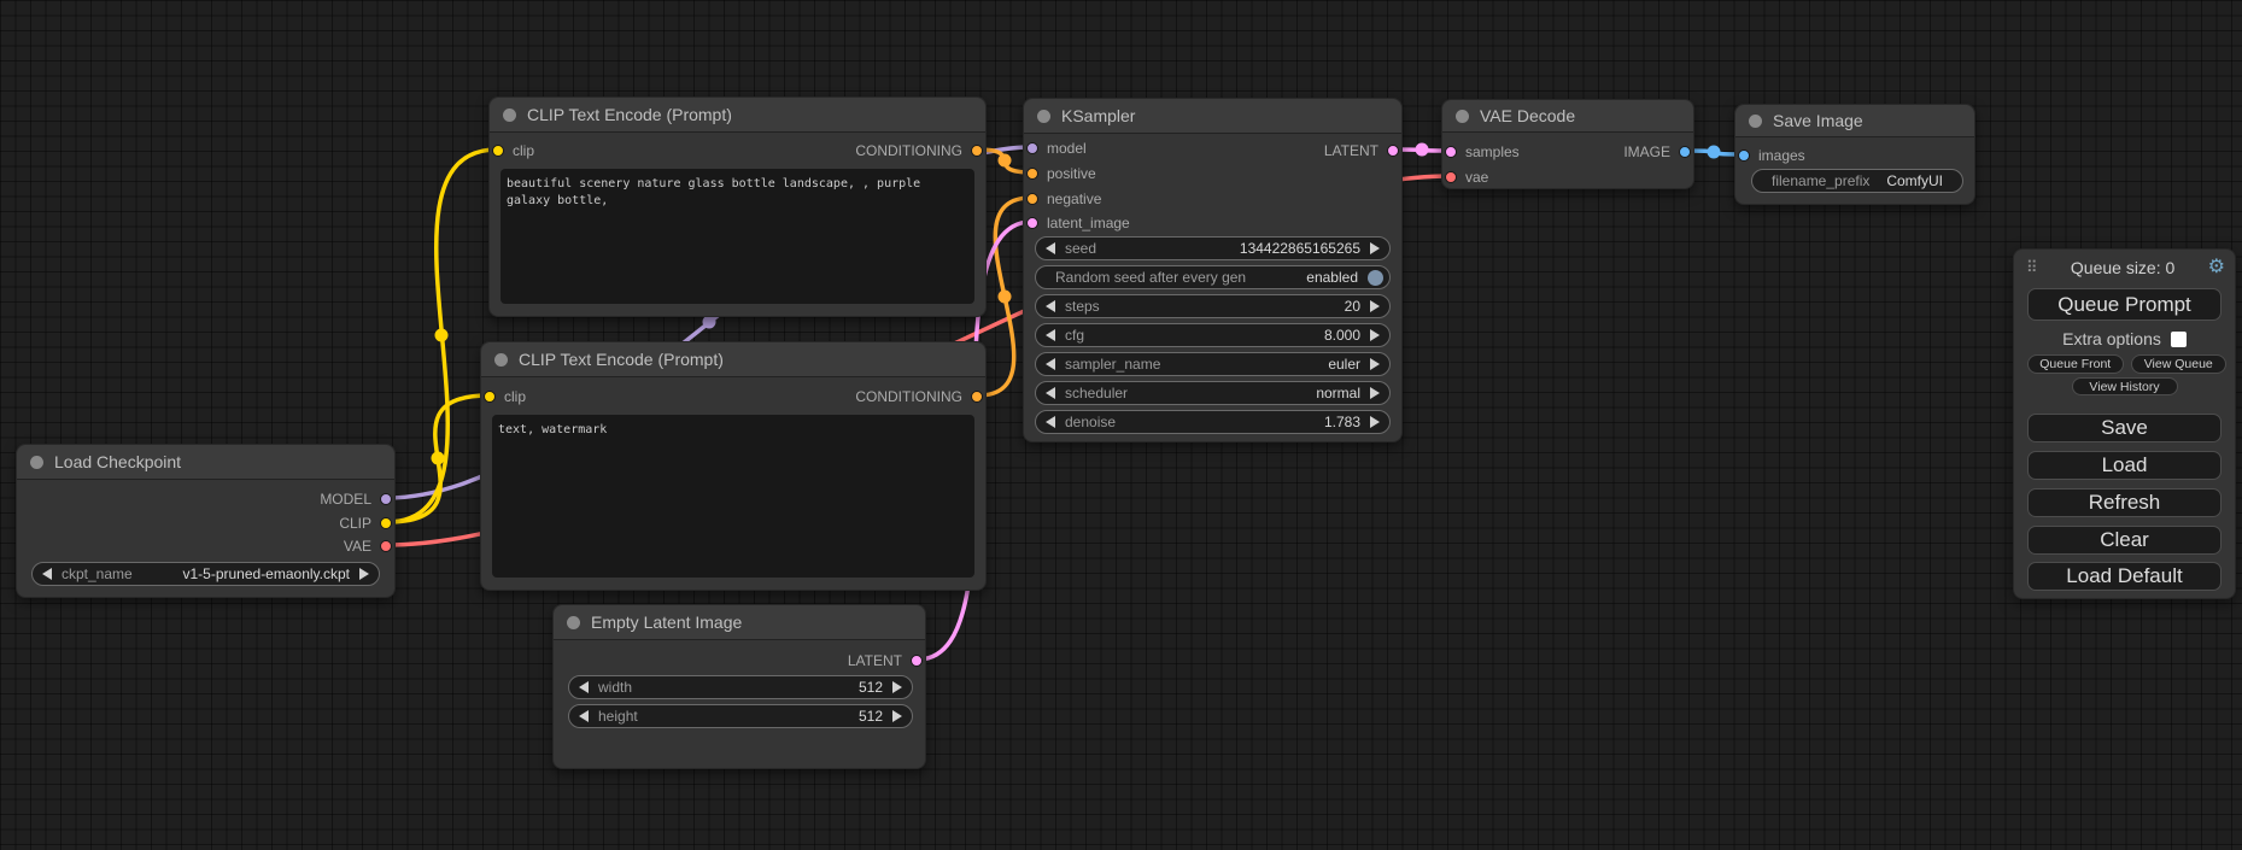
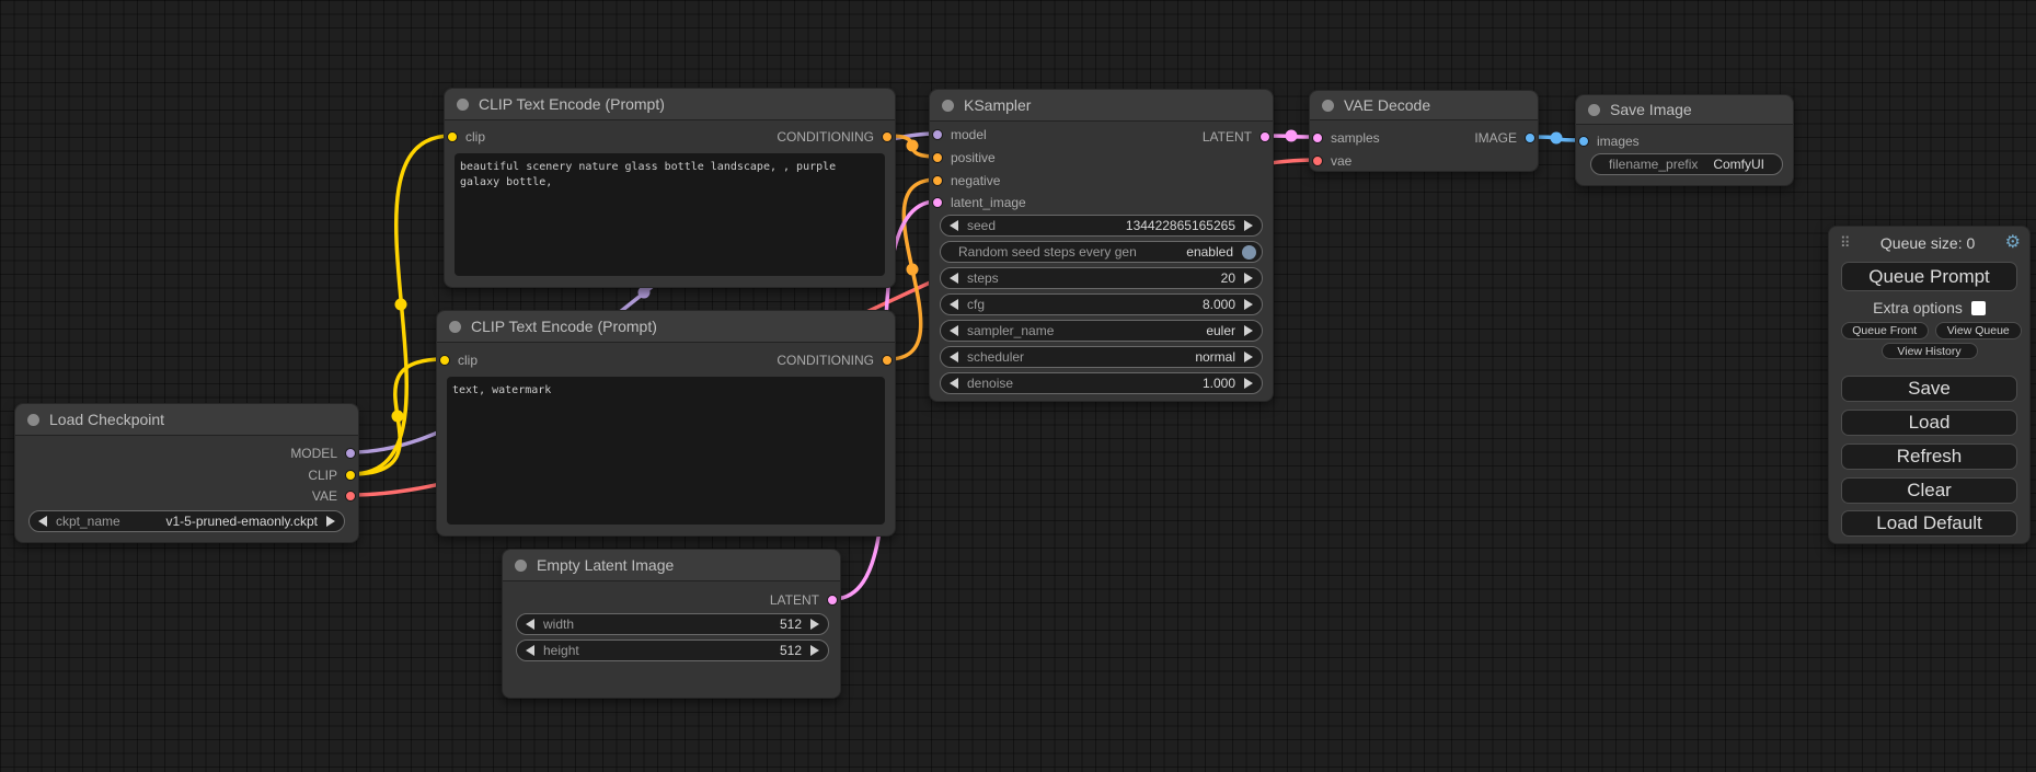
  Load Checkpoint
  MODEL
  CLIP
  VAE
  ckpt_name
  v1-5-pruned-emaonly.ckpt
  CLIP Text Encode (Prompt)
  clip
  CONDITIONING
  beautiful scenery nature glass bottle landscape, , purple galaxy bottle,
  CLIP Text Encode (Prompt)
  clip
  CONDITIONING
  text, watermark
  Empty Latent Image
  LATENT
  width
  512
  height
  512
  KSampler
  model
  positive
  negative
  latent_image
  LATENT
  seed
  134422865165265
- Random seed after every gen
+ Random seed steps every gen
  enabled
  steps
  20
  cfg
  8.000
  sampler_name
  euler
  scheduler
  normal
  denoise
- 1.783
+ 1.000
  VAE Decode
  samples
  vae
  IMAGE
  Save Image
  images
  filename_prefix
  ComfyUI
  ⠿
  Queue size: 0
  ⚙
  Queue Prompt
  Extra options
  Queue Front
  View Queue
  View History
  Save
  Load
  Refresh
  Clear
  Load Default
